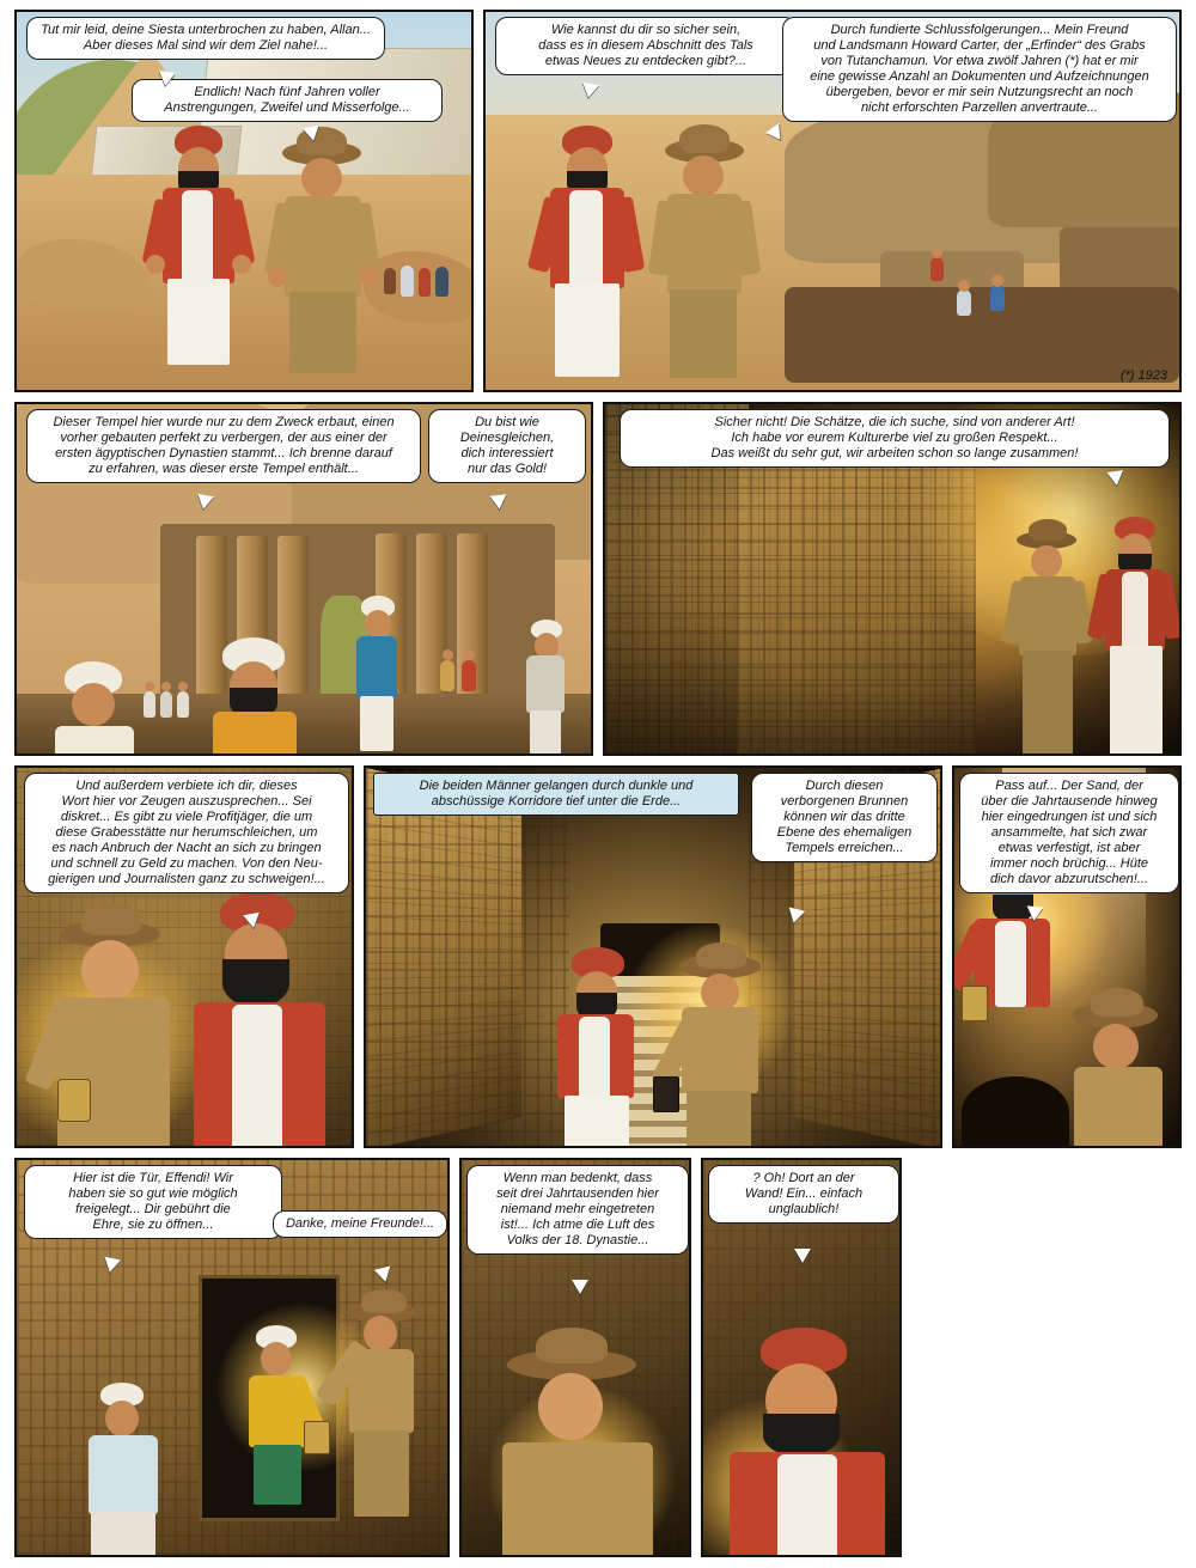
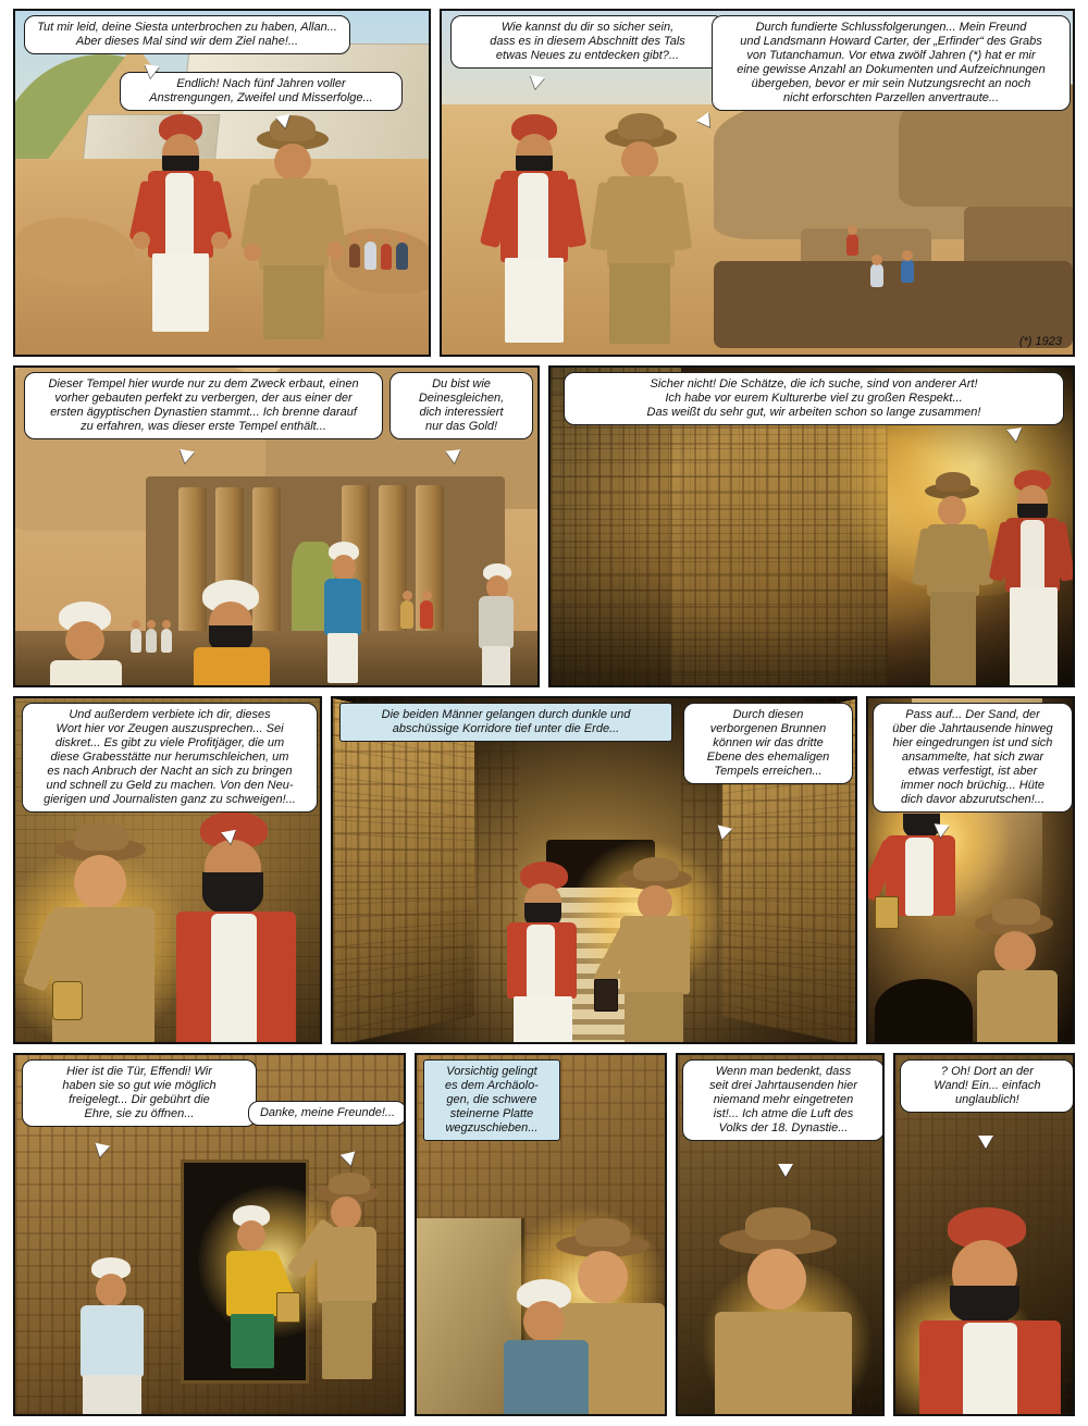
  Tut mir leid, deine Siesta unterbrochen zu haben, Allan...
  Aber dieses Mal sind wir dem Ziel nahe!...
  Endlich! Nach fünf Jahren voller
  Anstrengungen, Zweifel und Misserfolge...
  Wie kannst du dir so sicher sein,
  dass es in diesem Abschnitt des Tals
  etwas Neues zu entdecken gibt?...
  Durch fundierte Schlussfolgerungen... Mein Freund
  und Landsmann Howard Carter, der „Erfinder“ des Grabs
  von Tutanchamun. Vor etwa zwölf Jahren (*) hat er mir
  eine gewisse Anzahl an Dokumenten und Aufzeichnungen
  übergeben, bevor er mir sein Nutzungsrecht an noch
  nicht erforschten Parzellen anvertraute...
  (*) 1923
  Dieser Tempel hier wurde nur zu dem Zweck erbaut, einen
  vorher gebauten perfekt zu verbergen, der aus einer der
  ersten ägyptischen Dynastien stammt... Ich brenne darauf
  zu erfahren, was dieser erste Tempel enthält...
  Du bist wie
  Deinesgleichen,
  dich interessiert
  nur das Gold!
  Sicher nicht! Die Schätze, die ich suche, sind von anderer Art!
  Ich habe vor eurem Kulturerbe viel zu großen Respekt...
  Das weißt du sehr gut, wir arbeiten schon so lange zusammen!
  Und außerdem verbiete ich dir, dieses
  Wort hier vor Zeugen auszusprechen... Sei
  diskret... Es gibt zu viele Profitjäger, die um
  diese Grabesstätte nur herumschleichen, um
  es nach Anbruch der Nacht an sich zu bringen
  und schnell zu Geld zu machen. Von den Neu-
  gierigen und Journalisten ganz zu schweigen!...
  Die beiden Männer gelangen durch dunkle und
  abschüssige Korridore tief unter die Erde...
  Durch diesen
  verborgenen Brunnen
  können wir das dritte
  Ebene des ehemaligen
  Tempels erreichen...
  Pass auf... Der Sand, der
  über die Jahrtausende hinweg
  hier eingedrungen ist und sich
  ansammelte, hat sich zwar
  etwas verfestigt, ist aber
  immer noch brüchig... Hüte
  dich davor abzurutschen!...
  Hier ist die Tür, Effendi! Wir
  haben sie so gut wie möglich
  freigelegt... Dir gebührt die
  Ehre, sie zu öffnen...
  Danke, meine Freunde!...
+ Vorsichtig gelingt
+ es dem Archäolo-
+ gen, die schwere
+ steinerne Platte
+ wegzuschieben...
  Wenn man bedenkt, dass
  seit drei Jahrtausenden hier
  niemand mehr eingetreten
  ist!... Ich atme die Luft des
  Volks der 18. Dynastie...
  ? Oh! Dort an der
  Wand! Ein... einfach
  unglaublich!
